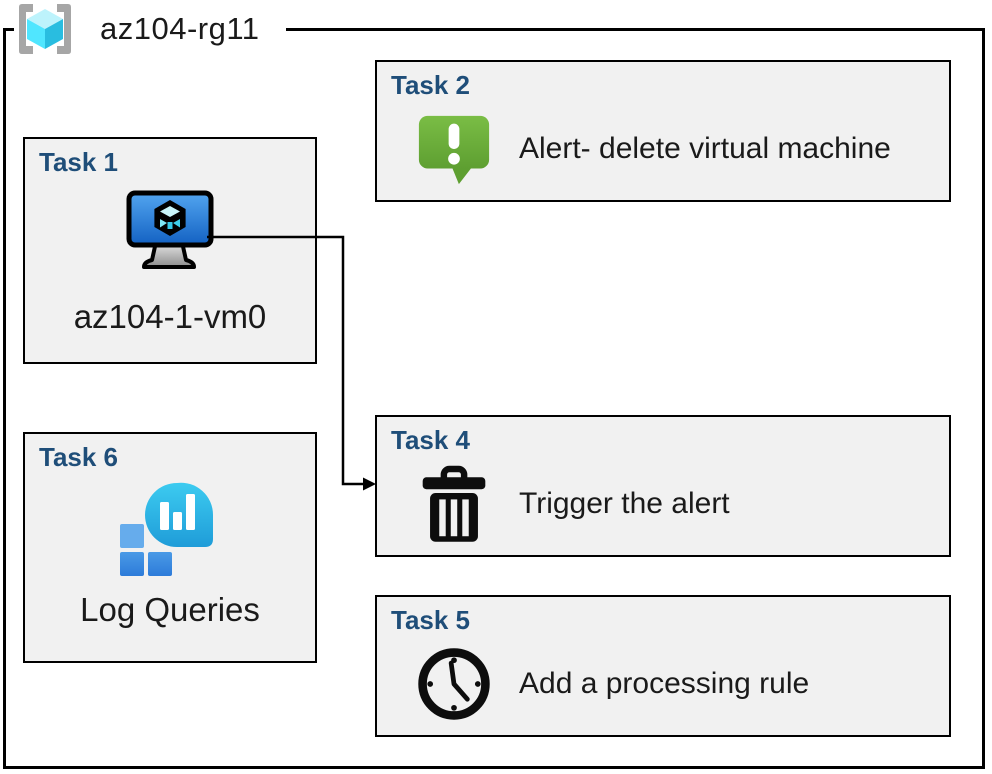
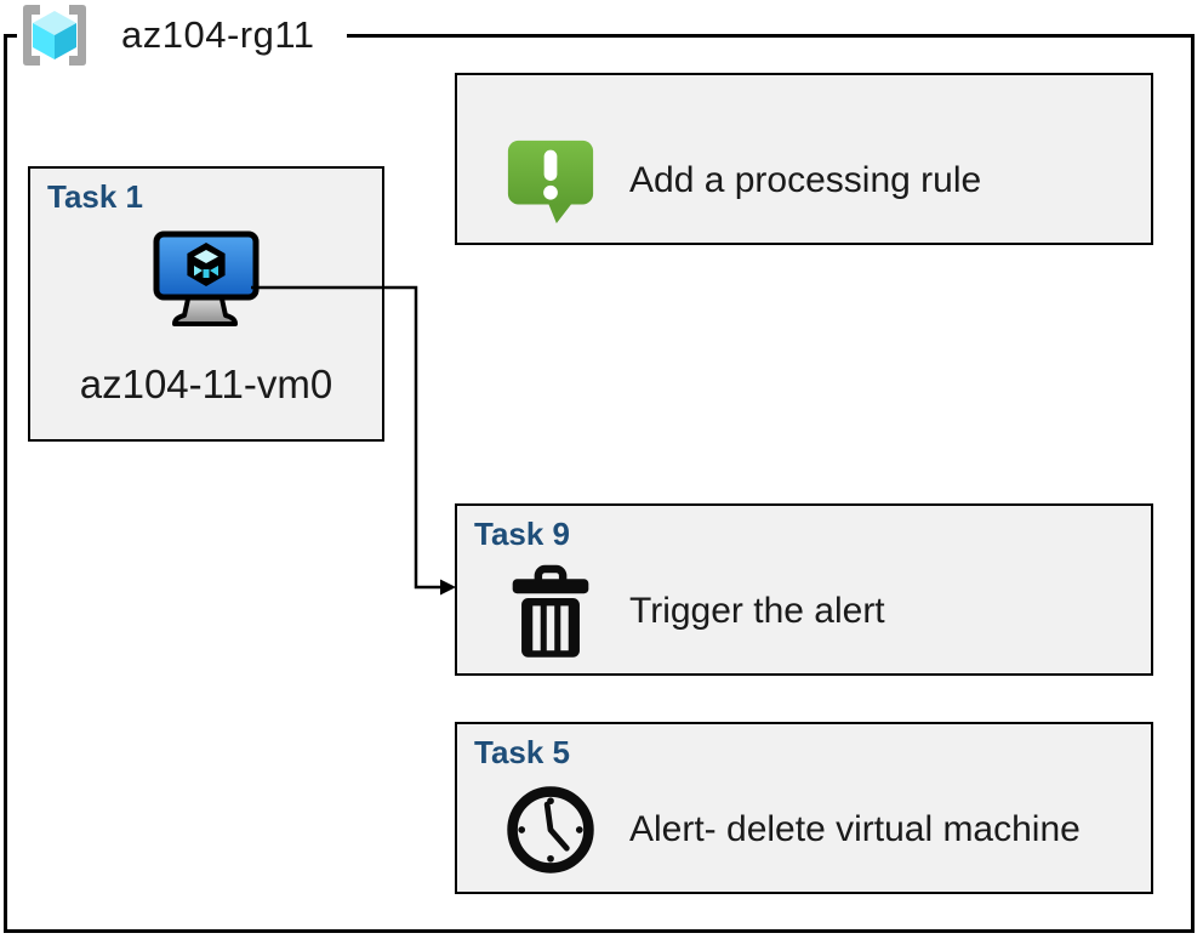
  az104-rg11
  Task 1
- az104-1-vm0
+ az104-11-vm0
- Task 6
- Log Queries
- Task 2
- Alert- delete virtual machine
+ Add a processing rule
- Task 4
+ Task 9
  Trigger the alert
  Task 5
- Add a processing rule
+ Alert- delete virtual machine
